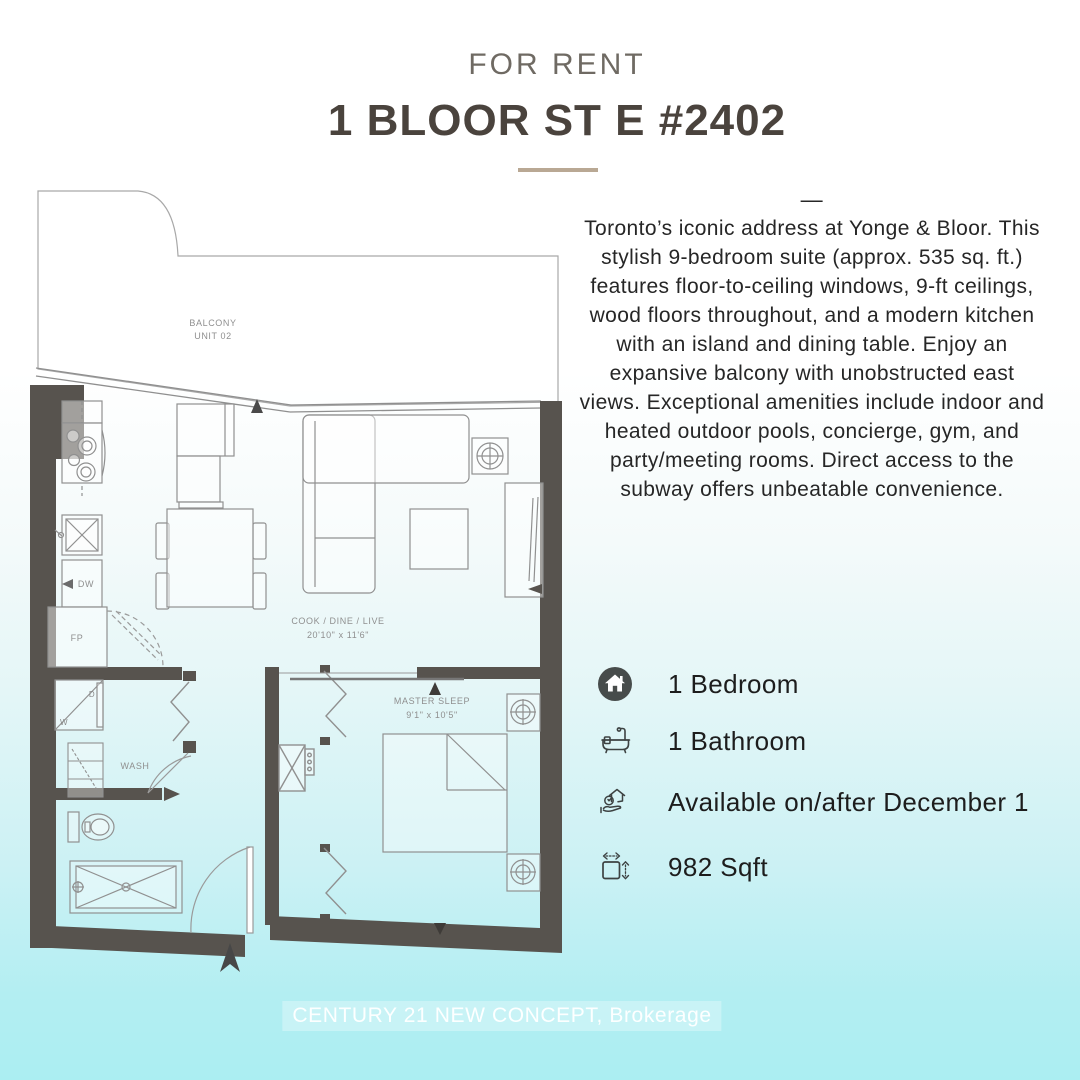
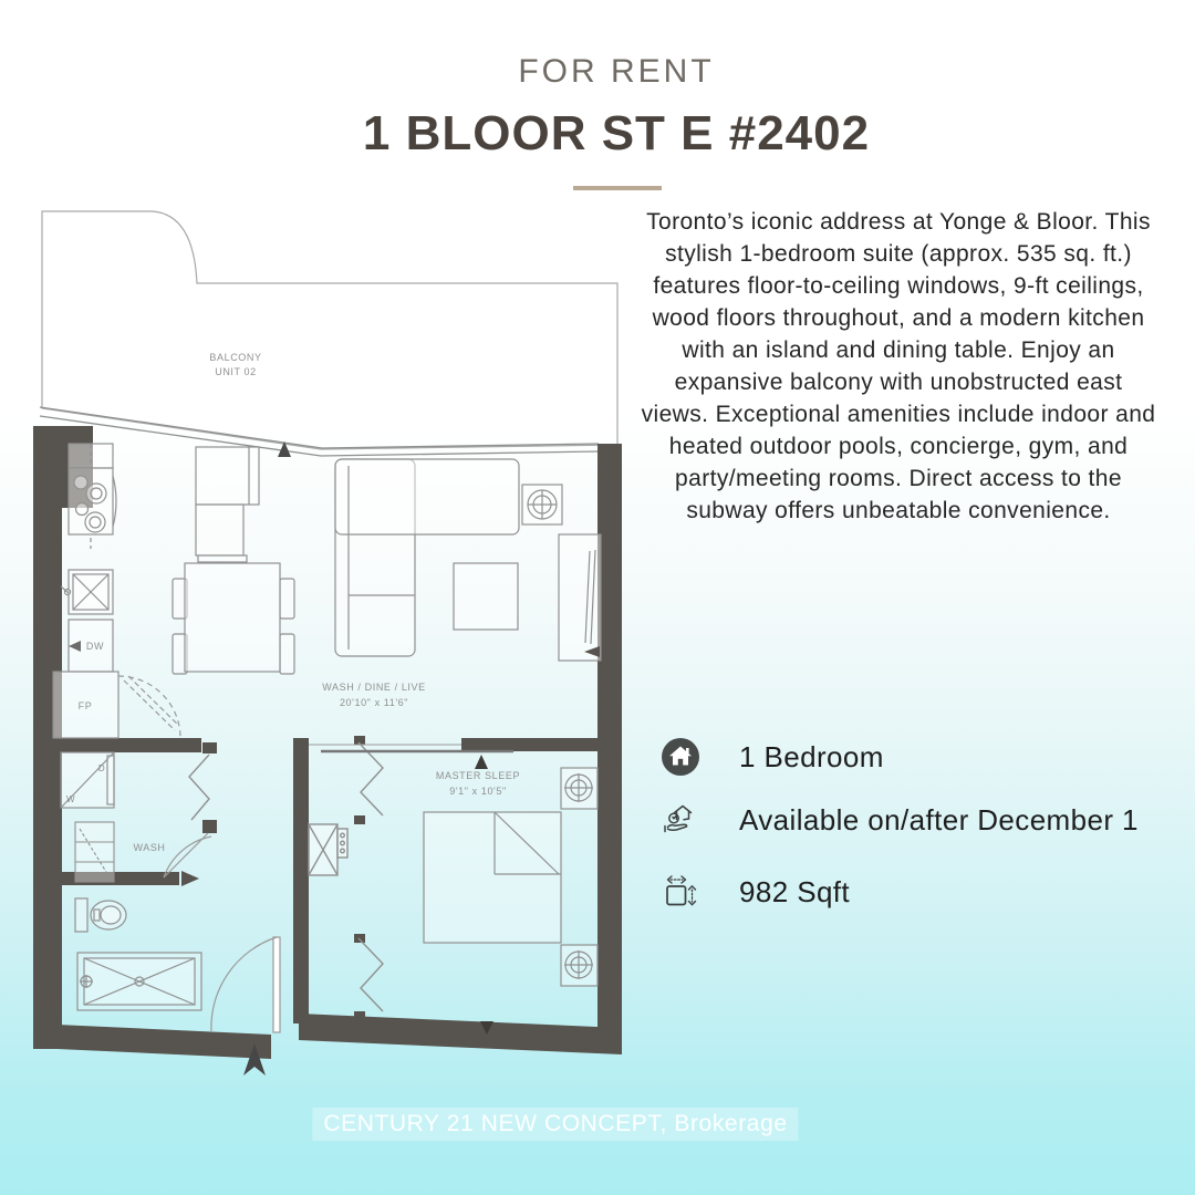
  FOR RENT
  1 BLOOR ST E #2402
  BALCONY
  UNIT 02
  DW
  FP
- COOK / DINE / LIVE
+ WASH / DINE / LIVE
  20'10" x 11'6"
  MASTER SLEEP
  9'1" x 10'5"
  D
  W
  WASH
- —
- Toronto’s iconic address at Yonge & Bloor. This stylish 9-bedroom suite (approx. 535 sq. ft.) features floor-to-ceiling windows, 9-ft ceilings, wood floors throughout, and a modern kitchen with an island and dining table. Enjoy an expansive balcony with unobstructed east views. Exceptional amenities include indoor and heated outdoor pools, concierge, gym, and party/meeting rooms. Direct access to the subway offers unbeatable convenience.
+ Toronto’s iconic address at Yonge & Bloor. This stylish 1-bedroom suite (approx. 535 sq. ft.) features floor-to-ceiling windows, 9-ft ceilings, wood floors throughout, and a modern kitchen with an island and dining table. Enjoy an expansive balcony with unobstructed east views. Exceptional amenities include indoor and heated outdoor pools, concierge, gym, and party/meeting rooms. Direct access to the subway offers unbeatable convenience.
  1 Bedroom
- 1 Bathroom
  Available on/after December 1
  982 Sqft
  CENTURY 21 NEW CONCEPT, Brokerage
